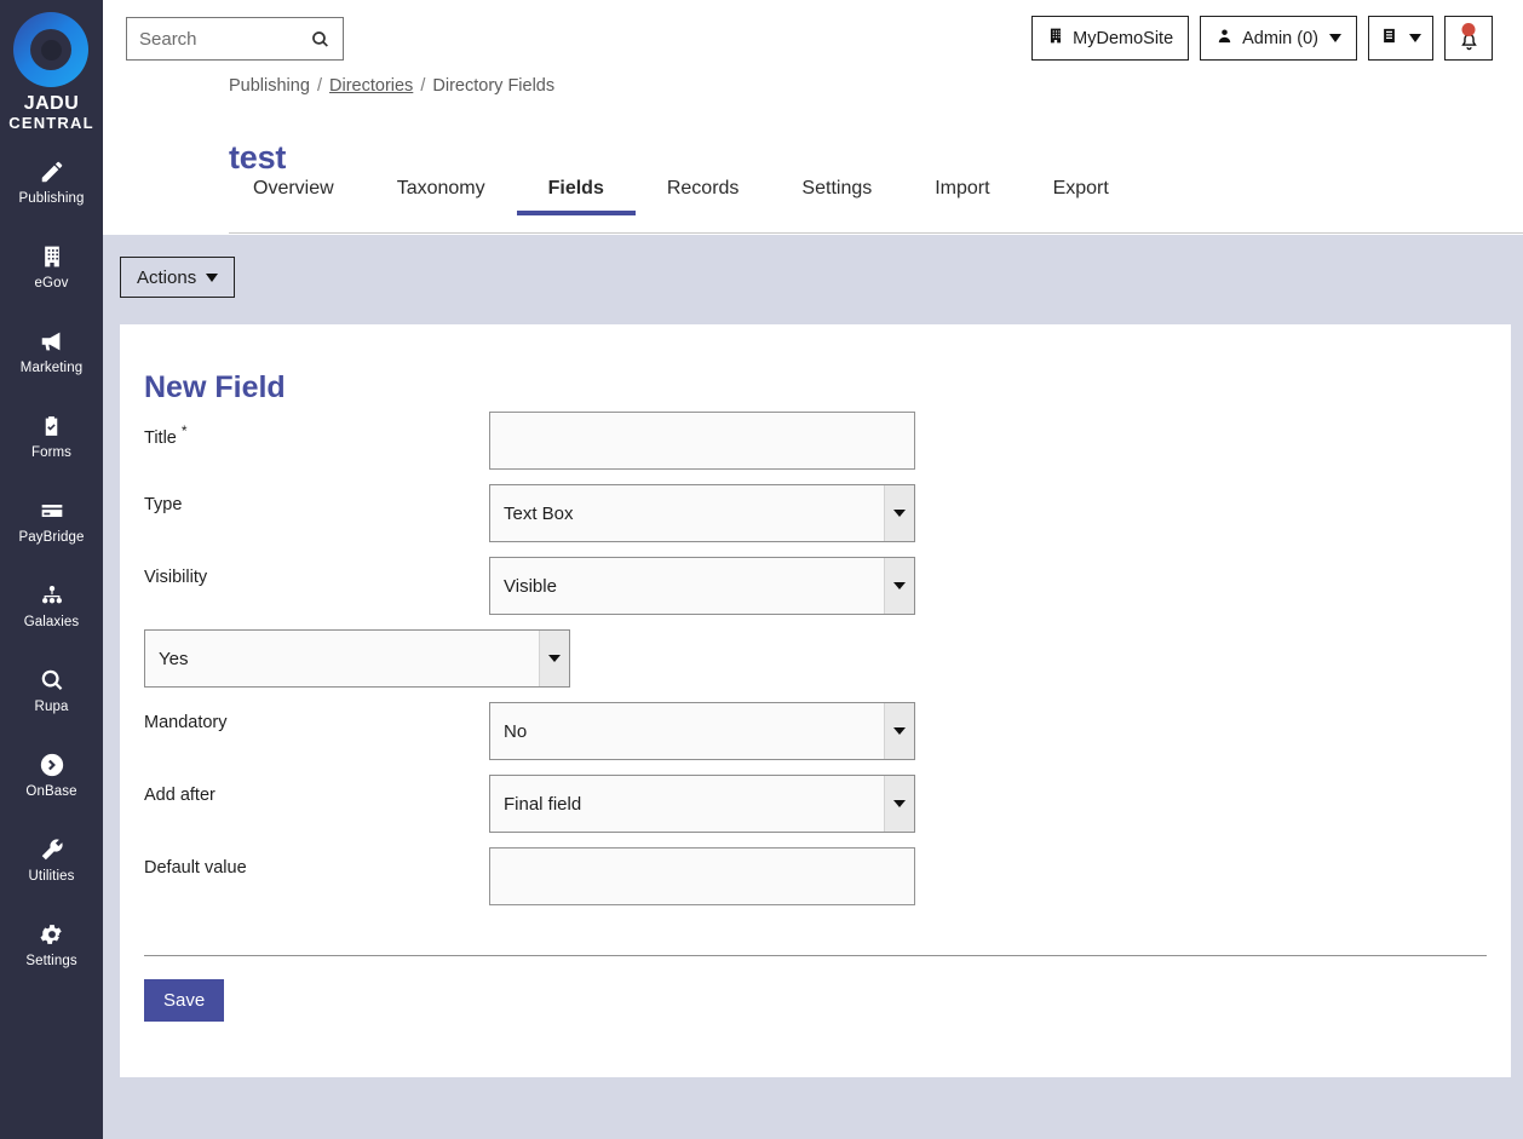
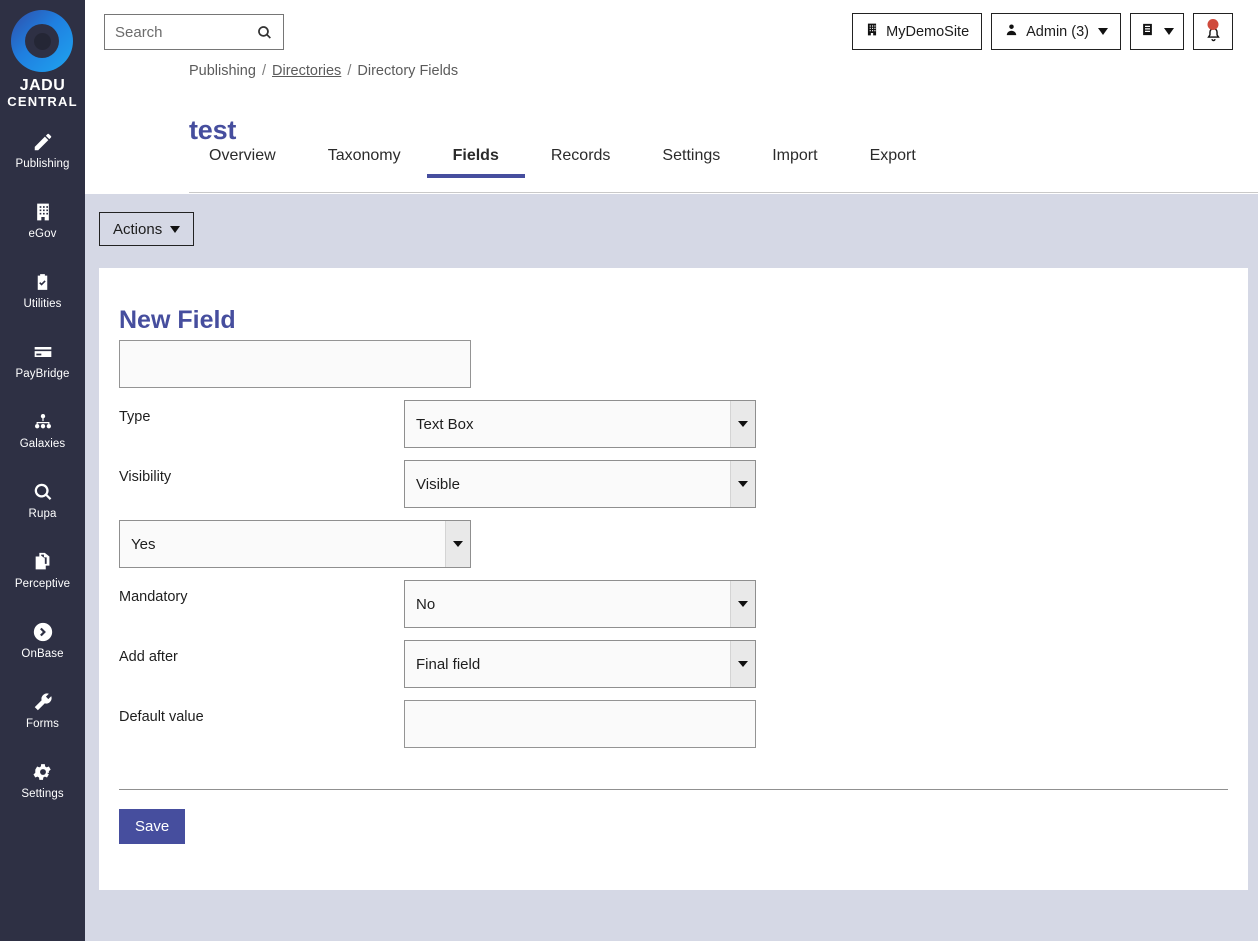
  JADU
  CENTRAL
  Publishing
  eGov
- Marketing
- Forms
+ Utilities
  PayBridge
  Galaxies
  Rupa
+ Perceptive
  OnBase
- Utilities
+ Forms
  Settings
  Search
  MyDemoSite
- Admin (0)
+ Admin (3)
  Publishing / Directories / Directory Fields
  test
  Overview
  Taxonomy
  Fields
  Records
  Settings
  Import
  Export
  Actions
  New Field
- Title *
  Type
  Text Box
  Visibility
  Visible
  Yes
  Mandatory
  No
  Add after
  Final field
  Default value
  Save
